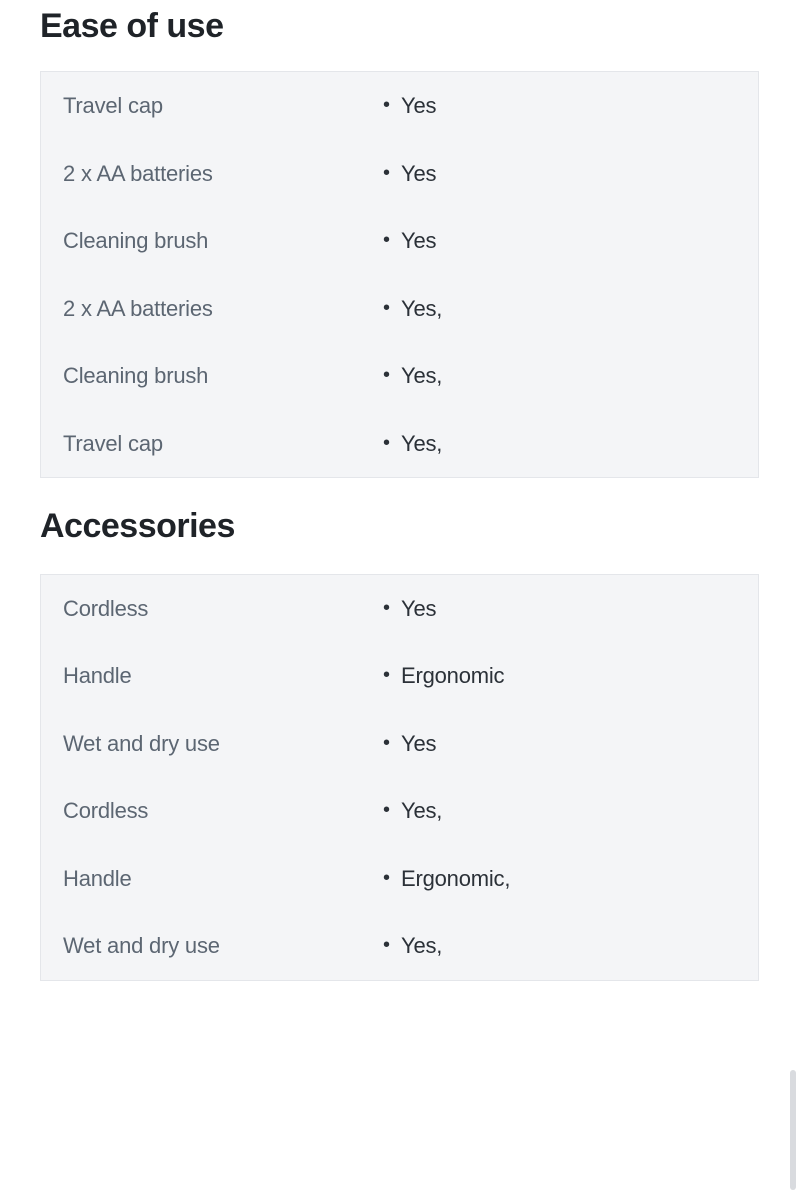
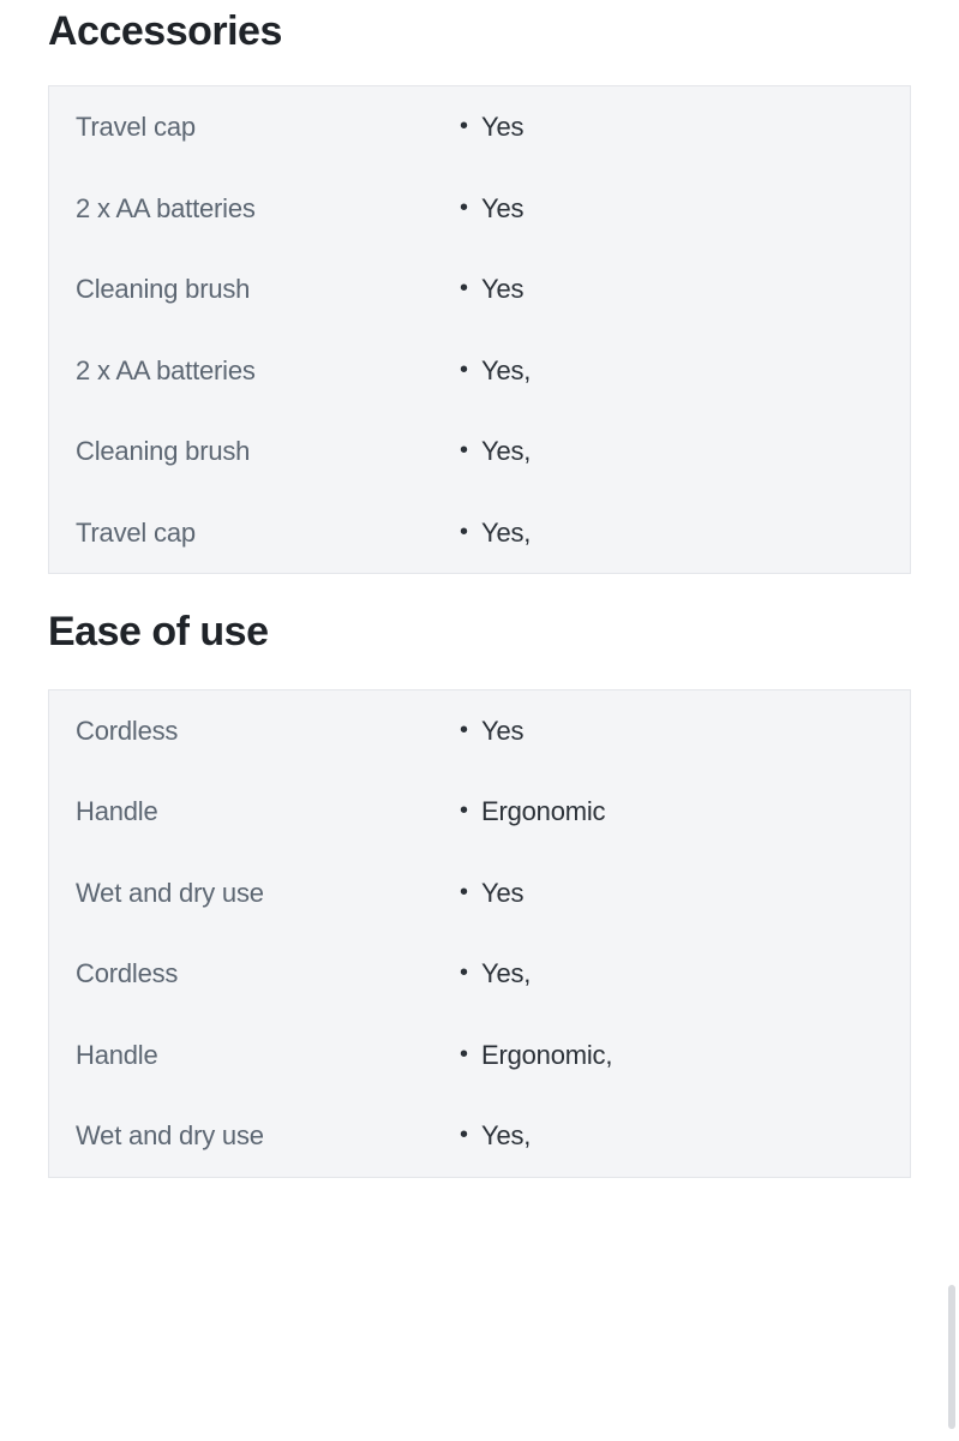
- Ease of use
+ Accessories
  Travel cap
  •
  Yes
  2 x AA batteries
  •
  Yes
  Cleaning brush
  •
  Yes
  2 x AA batteries
  •
  Yes,
  Cleaning brush
  •
  Yes,
  Travel cap
  •
  Yes,
- Accessories
+ Ease of use
  Cordless
  •
  Yes
  Handle
  •
  Ergonomic
  Wet and dry use
  •
  Yes
  Cordless
  •
  Yes,
  Handle
  •
  Ergonomic,
  Wet and dry use
  •
  Yes,
